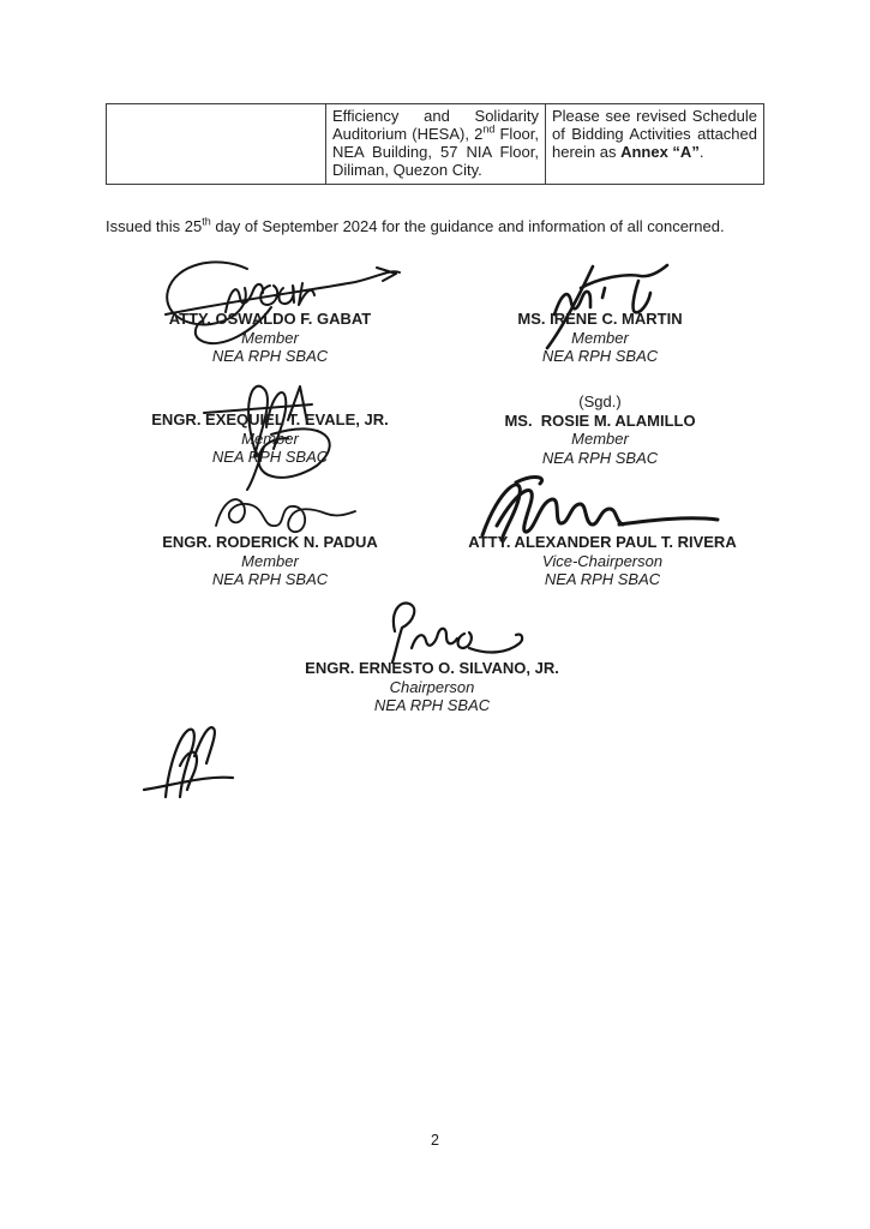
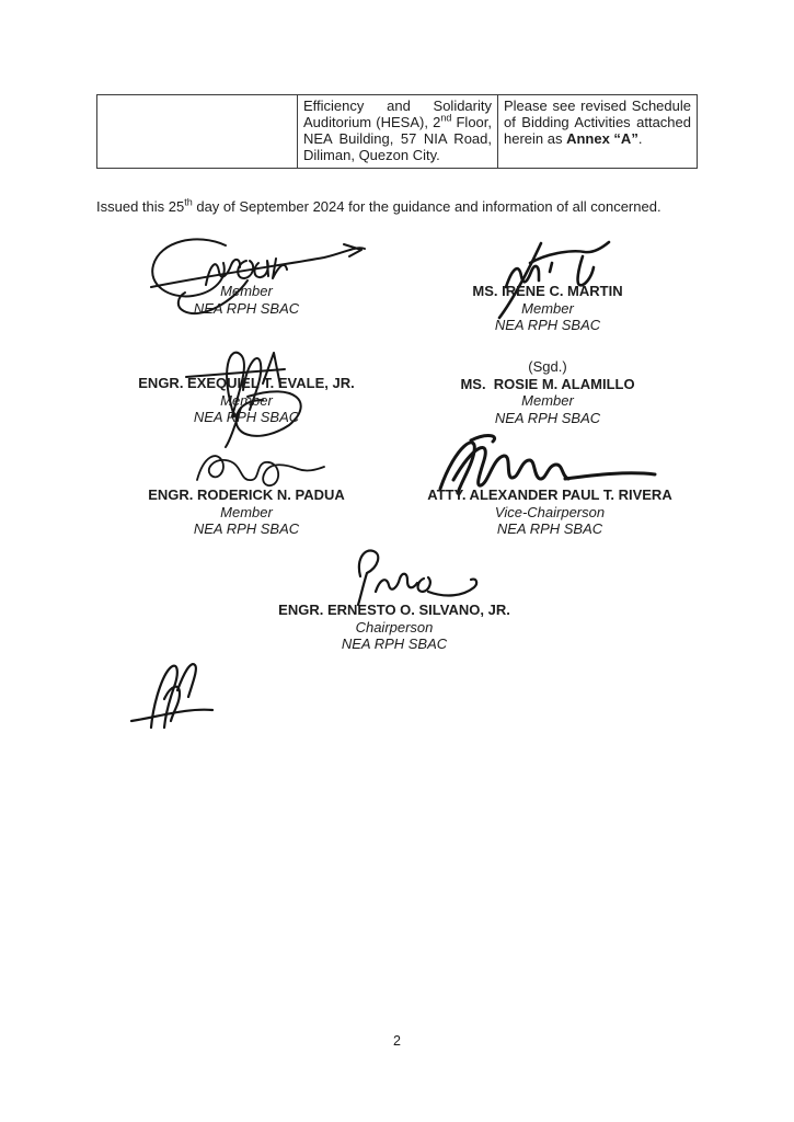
- Efficiency and Solidarity Auditorium (HESA), 2nd Floor, NEA Building, 57 NIA Floor, Diliman, Quezon City.
+ Efficiency and Solidarity Auditorium (HESA), 2nd Floor, NEA Building, 57 NIA Road, Diliman, Quezon City.
  Please see revised Schedule of Bidding Activities attached herein as Annex “A”.
  Issued this 25th day of September 2024 for the guidance and information of all concerned.
- ATTY. OSWALDO F. GABAT
  Member
  NEA RPH SBAC
  MS. IRENE C. MARTIN
  Member
  NEA RPH SBAC
  ENGR. EXEQUIEL T. EVALE, JR.
  Member
  NEA RPH SBAC
  (Sgd.)
  MS. ROSIE M. ALAMILLO
  Member
  NEA RPH SBAC
  ENGR. RODERICK N. PADUA
  Member
  NEA RPH SBAC
  ATTY. ALEXANDER PAUL T. RIVERA
  Vice-Chairperson
  NEA RPH SBAC
  ENGR. ERNESTO O. SILVANO, JR.
  Chairperson
  NEA RPH SBAC
  2
